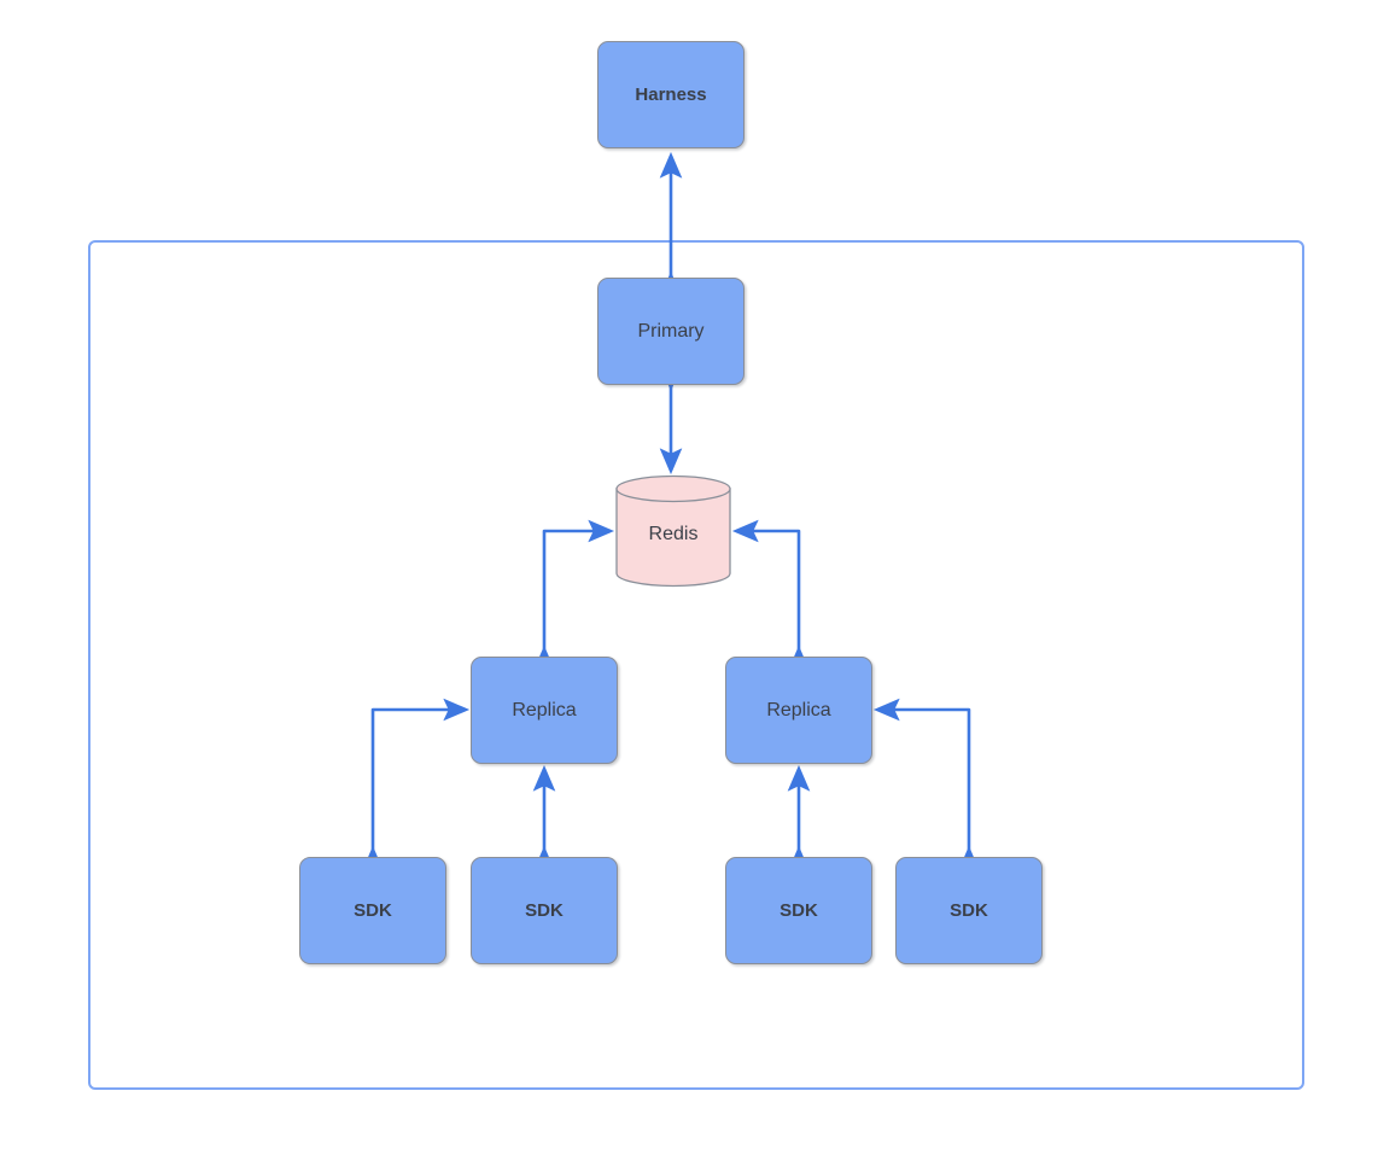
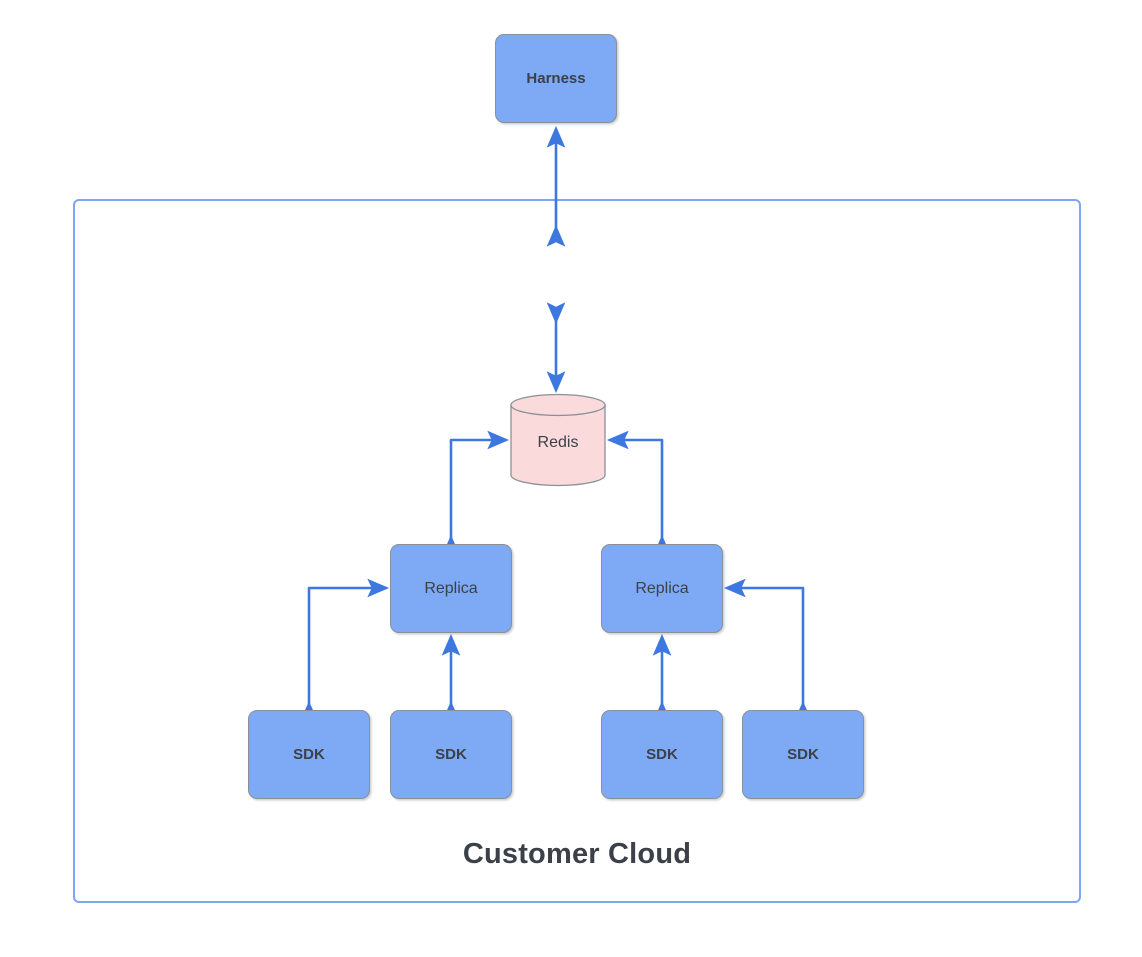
  Harness
- Primary
  Redis
  Replica
  Replica
  SDK
  SDK
  SDK
  SDK
+ Customer Cloud
